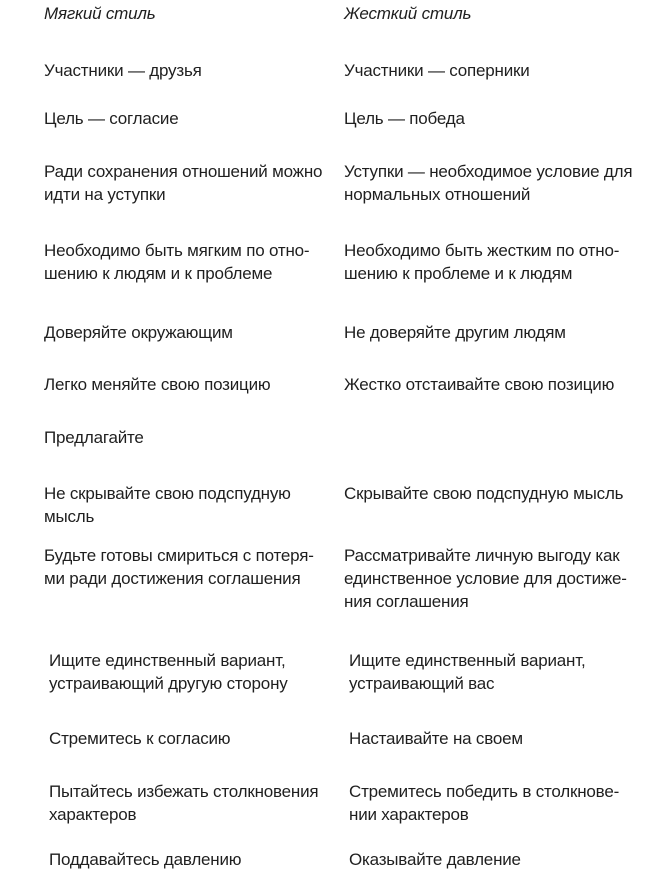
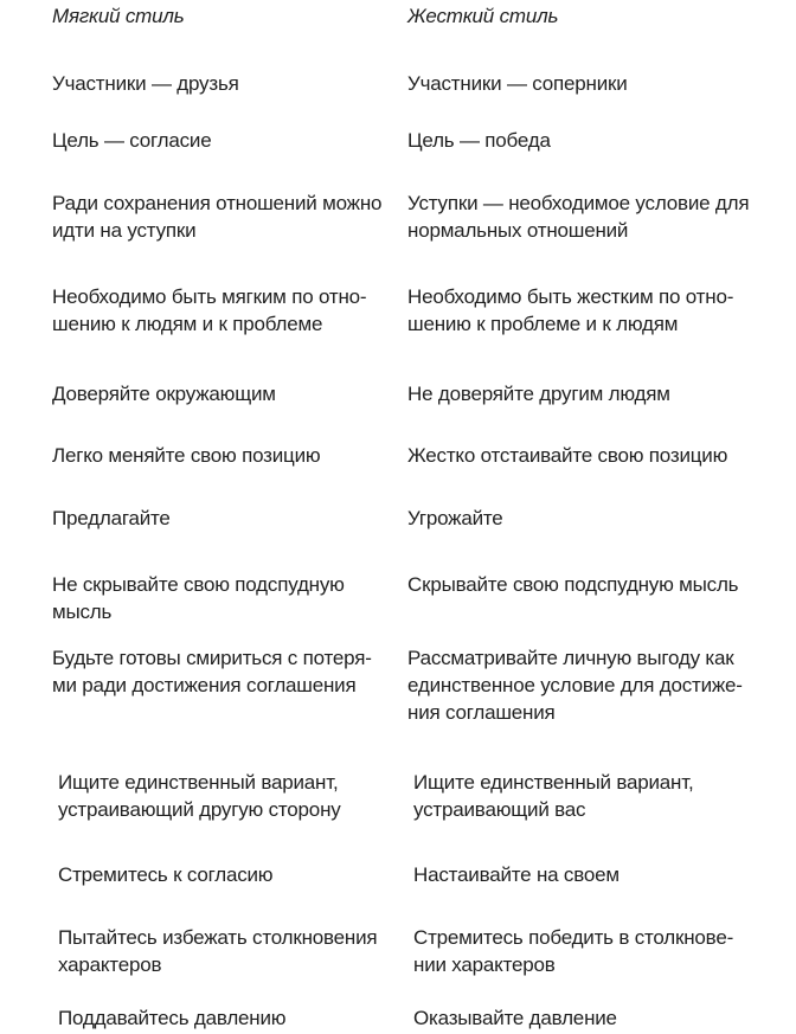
  Мягкий стиль
  Жесткий стиль
  Участники — друзья
  Участники — соперники
  Цель — согласие
  Цель — победа
  Ради сохранения отношений можно
  идти на уступки
  Уступки — необходимое условие для
  нормальных отношений
  Необходимо быть мягким по отно-
  шению к людям и к проблеме
  Необходимо быть жестким по отно-
  шению к проблеме и к людям
  Доверяйте окружающим
  Не доверяйте другим людям
  Легко меняйте свою позицию
  Жестко отстаивайте свою позицию
  Предлагайте
+ Угрожайте
  Не скрывайте свою подспудную
  мысль
  Скрывайте свою подспудную мысль
  Будьте готовы смириться с потеря-
  ми ради достижения соглашения
  Рассматривайте личную выгоду как
  единственное условие для достиже-
  ния соглашения
  Ищите единственный вариант,
  устраивающий другую сторону
  Ищите единственный вариант,
  устраивающий вас
  Стремитесь к согласию
  Настаивайте на своем
  Пытайтесь избежать столкновения
  характеров
  Стремитесь победить в столкнове-
  нии характеров
  Поддавайтесь давлению
  Оказывайте давление
